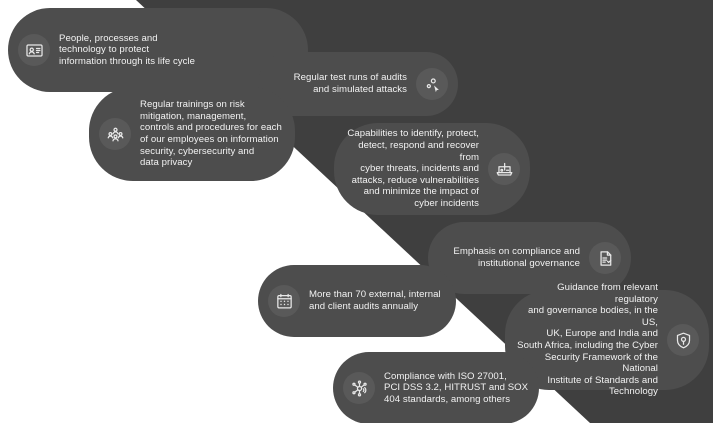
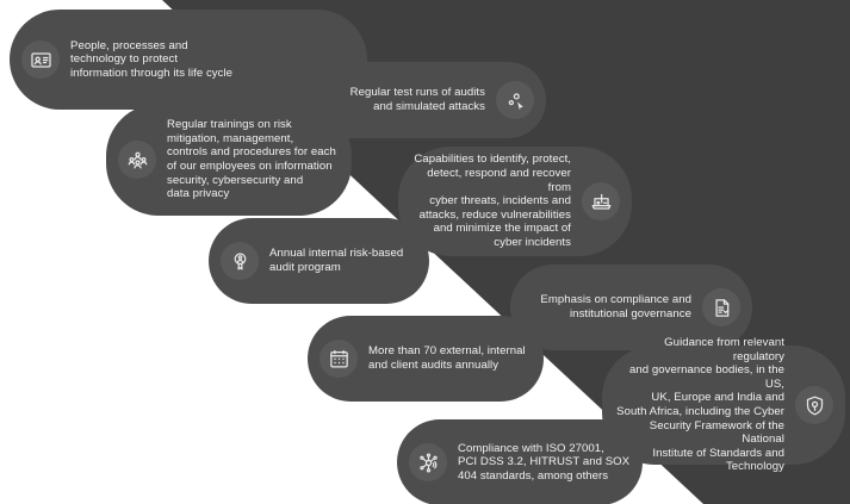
  People, processes and
  technology to protect
  information through its life cycle
  Regular test runs of audits
  and simulated attacks
  Regular trainings on risk
  mitigation, management,
  controls and procedures for each
  of our employees on information
  security, cybersecurity and
  data privacy
  Capabilities to identify, protect,
  detect, respond and recover from
  cyber threats, incidents and
  attacks, reduce vulnerabilities
  and minimize the impact of
  cyber incidents
+ Annual internal risk-based
+ audit program
  Emphasis on compliance and
  institutional governance
  More than 70 external, internal
  and client audits annually
  Guidance from relevant regulatory
  and governance bodies, in the US,
  UK, Europe and India and
  South Africa, including the Cyber
  Security Framework of the National
  Institute of Standards and
  Technology
  Compliance with ISO 27001,
  PCI DSS 3.2, HITRUST and SOX
  404 standards, among others
